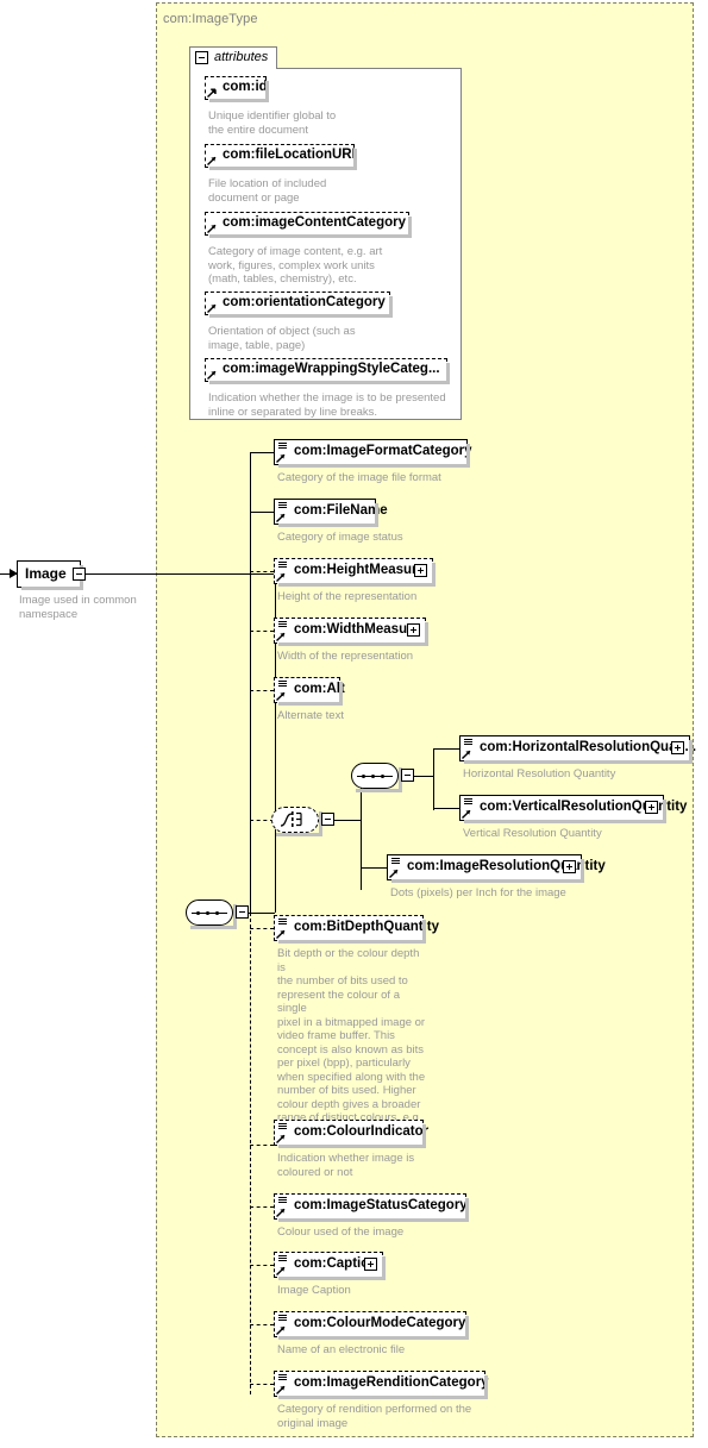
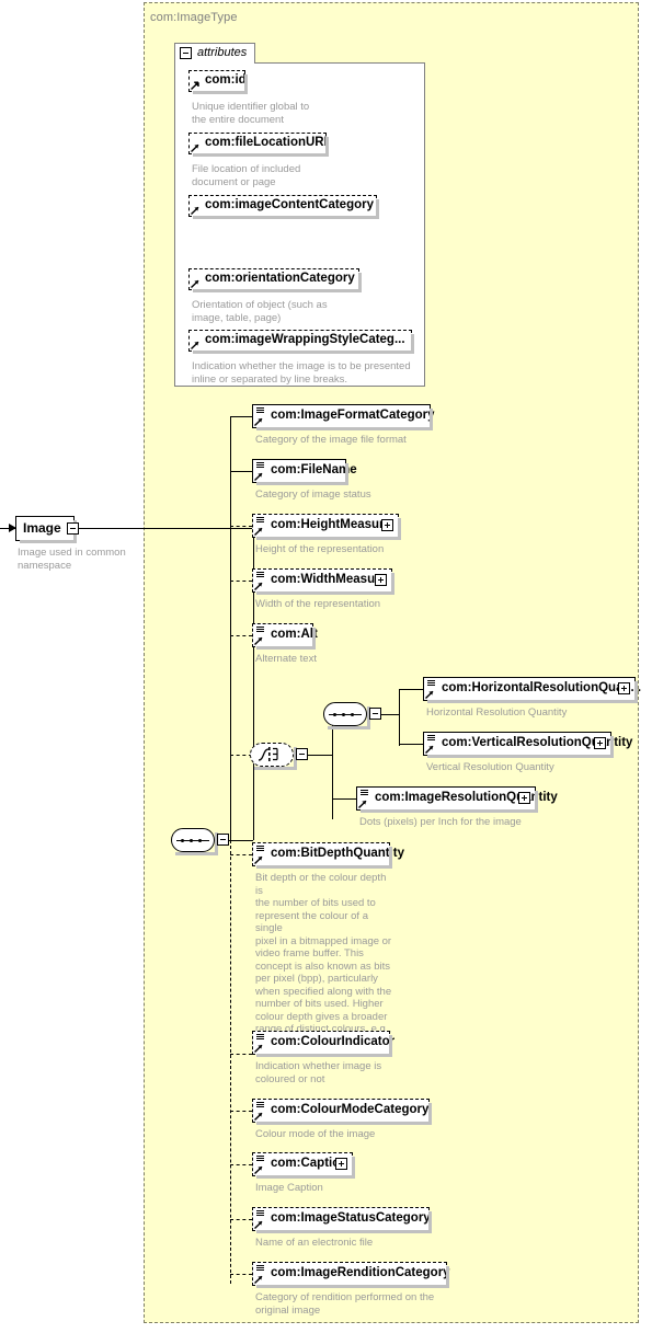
  com:ImageType
  attributes
  com:id
  Unique identifier global to
  the entire document
  com:fileLocationUR
  File location of included
  document or page
  com:imageContentCategory
- Category of image content, e.g. art
- work, figures, complex work units
- (math, tables, chemistry), etc.
  com:orientationCategory
  Orientation of object (such as
  image, table, page)
  com:imageWrappingStyleCateg...
  Indication whether the image is to be presented
  inline or separated by line breaks.
  Image
  Image used in common
  namespace
  com:ImageFormatCategor
  Category of the image file format
  com:FileNae
  Category of image status
  com:HeightMeasu
  Height of the representation
  com:WidthMeasu
  Width of the representation
  com:A
  Alternate text
  com:HorizontalResolutionQu..
  Horizontal Resolution Quantity
  com:VerticalResolutionQtity
  Vertical Resolution Quantity
  com:ImageResolutionQtity
  Dots (pixels) per Inch for the image
  com:BitDepthQuantty
  Bit depth or the colour depth is
  the number of bits used to
  represent the colour of a single
  pixel in a bitmapped image or
  video frame buffer. This
  concept is also known as bits
  per pixel (bpp), particularly
  when specified along with the
  number of bits used. Higher
  colour depth gives a broader
  range of distinct colours, e.g.,
  com:ColourIndicato
  Indication whether image is
  coloured or not
- com:ImageStatusCategory
+ com:ColourModeCategory
- Colour used of the image
+ Colour mode of the image
  com:Capti
  Image Caption
- com:ColourModeCategory
+ com:ImageStatusCategory
  Name of an electronic file
  com:ImageRenditionCategor
  Category of rendition performed on the
  original image
